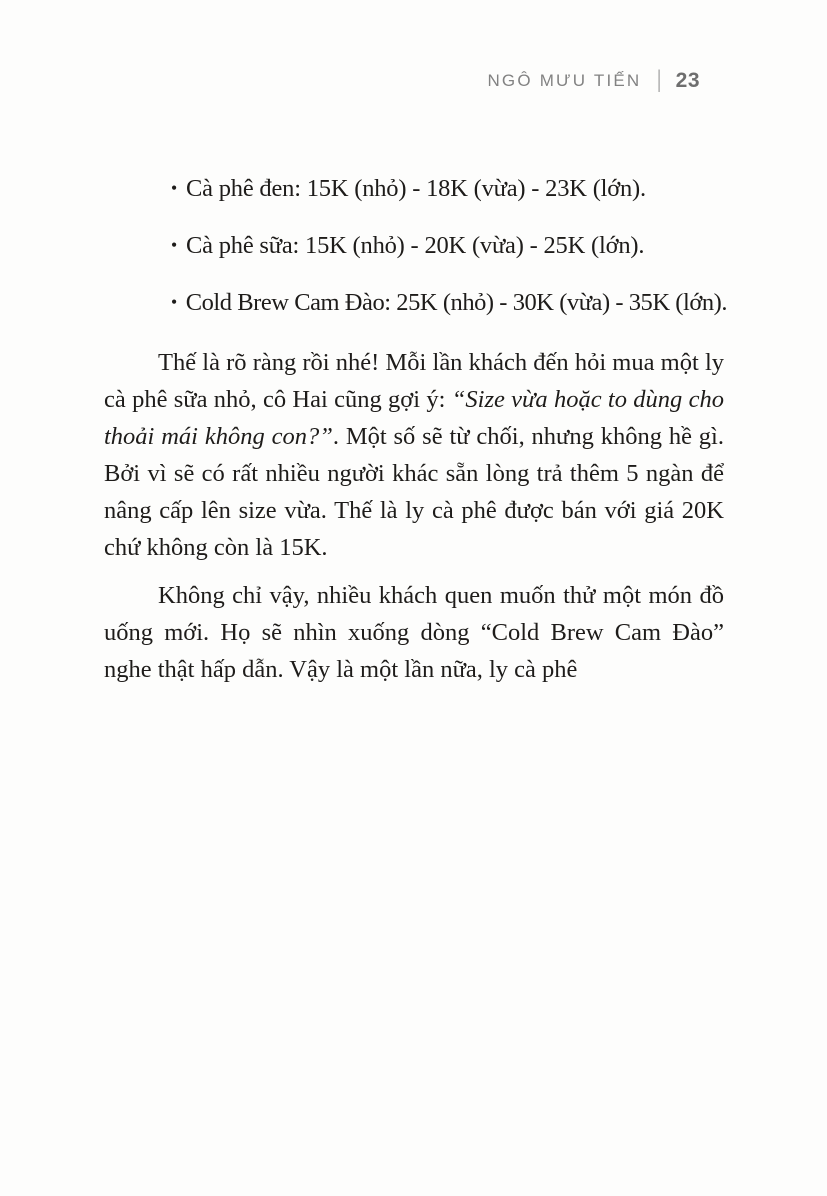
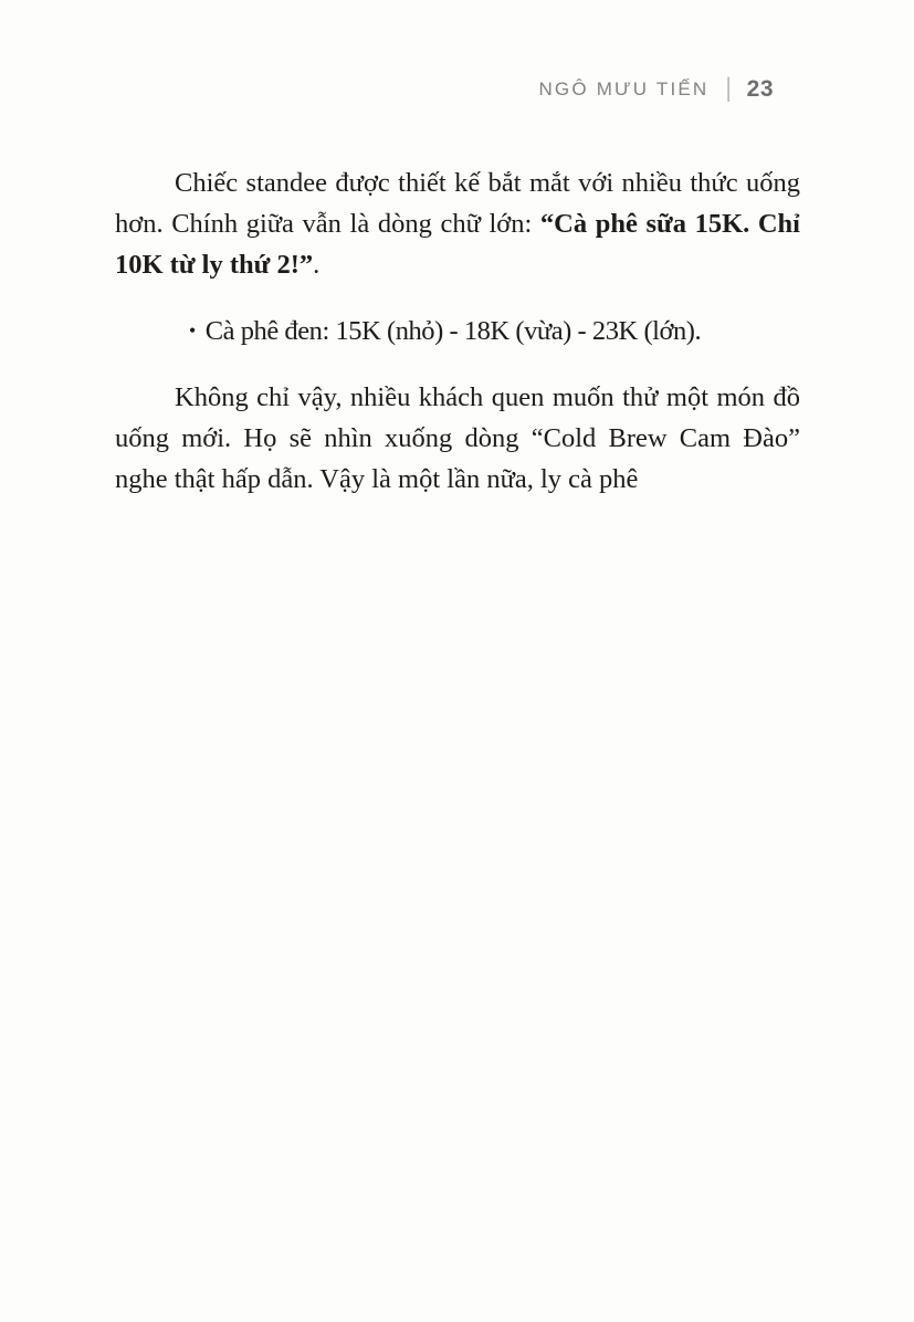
  NGÔ MƯU TIẾN
  |
  23
+ Chiếc standee được thiết kế bắt mắt với nhiều thức uống hơn. Chính giữa vẫn là dòng chữ lớn: “Cà phê sữa 15K. Chỉ 10K từ ly thứ 2!”.
  • Cà phê đen: 15K (nhỏ) - 18K (vừa) - 23K (lớn).
- • Cà phê sữa: 15K (nhỏ) - 20K (vừa) - 25K (lớn).
- • Cold Brew Cam Đào: 25K (nhỏ) - 30K (vừa) - 35K (lớn).
- Thế là rõ ràng rồi nhé! Mỗi lần khách đến hỏi mua một ly cà phê sữa nhỏ, cô Hai cũng gợi ý: “Size vừa hoặc to dùng cho thoải mái không con?”. Một số sẽ từ chối, nhưng không hề gì. Bởi vì sẽ có rất nhiều người khác sẵn lòng trả thêm 5 ngàn để nâng cấp lên size vừa. Thế là ly cà phê được bán với giá 20K chứ không còn là 15K.
  Không chỉ vậy, nhiều khách quen muốn thử một món đồ uống mới. Họ sẽ nhìn xuống dòng “Cold Brew Cam Đào” nghe thật hấp dẫn. Vậy là một lần nữa, ly cà phê
